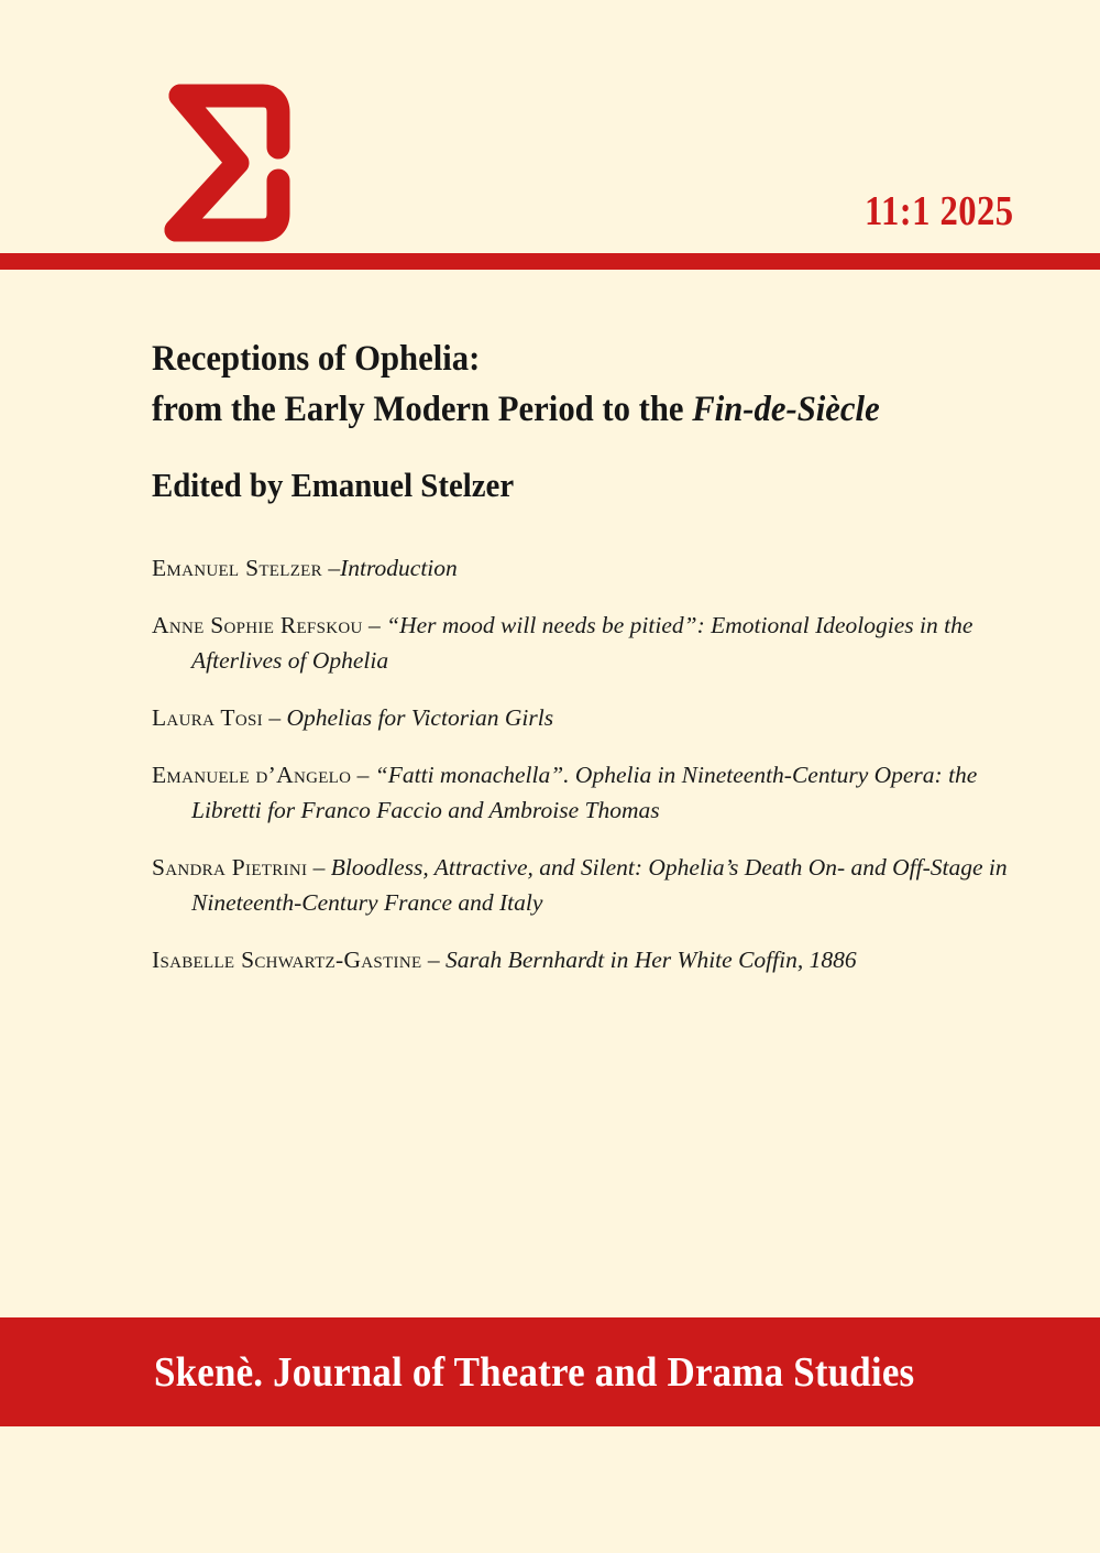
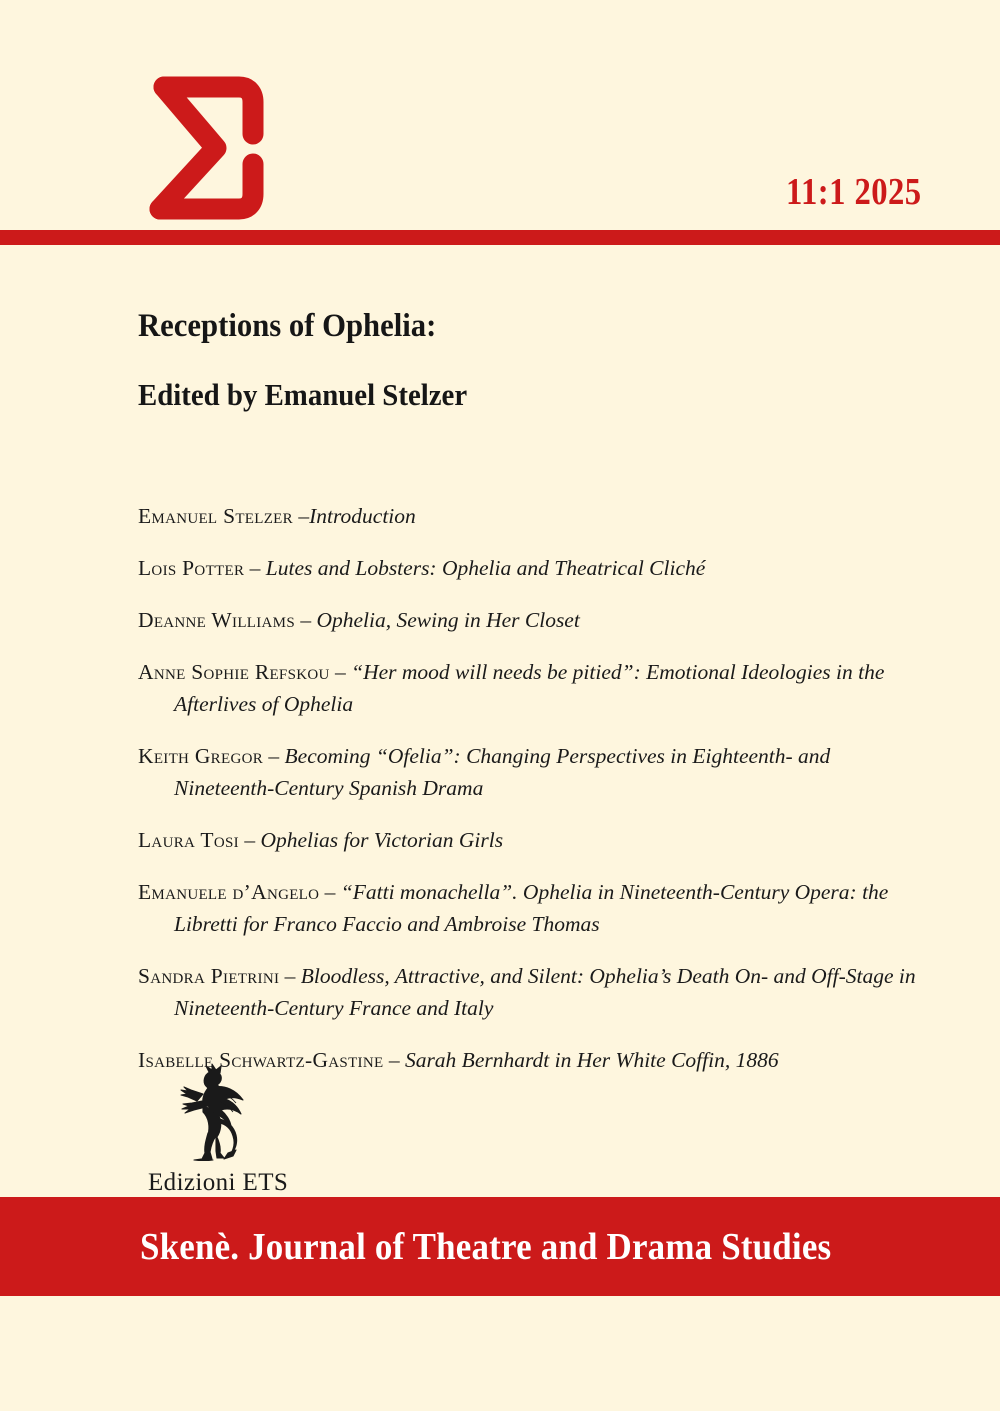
  11:1 2025
  Receptions of Ophelia:
- from the Early Modern Period to the Fin-de-Siècle
  Edited by Emanuel Stelzer
  Emanuel Stelzer –Introduction
+ Lois Potter – Lutes and Lobsters: Ophelia and Theatrical Cliché
+ Deanne Williams – Ophelia, Sewing in Her Closet
  Anne Sophie Refskou – “Her mood will needs be pitied”: Emotional Ideologies in the Afterlives of Ophelia
+ Keith Gregor – Becoming “Ofelia”: Changing Perspectives in Eighteenth- and Nineteenth-Century Spanish Drama
  Laura Tosi – Ophelias for Victorian Girls
  Emanuele d’Angelo – “Fatti monachella”. Ophelia in Nineteenth-Century Opera: the Libretti for Franco Faccio and Ambroise Thomas
  Sandra Pietrini – Bloodless, Attractive, and Silent: Ophelia’s Death On- and Off-Stage in Nineteenth-Century France and Italy
  Isabelle Schwartz-Gastine – Sarah Bernhardt in Her White Coffin, 1886
+ Edizioni ETS
  Skenè. Journal of Theatre and Drama Studies
